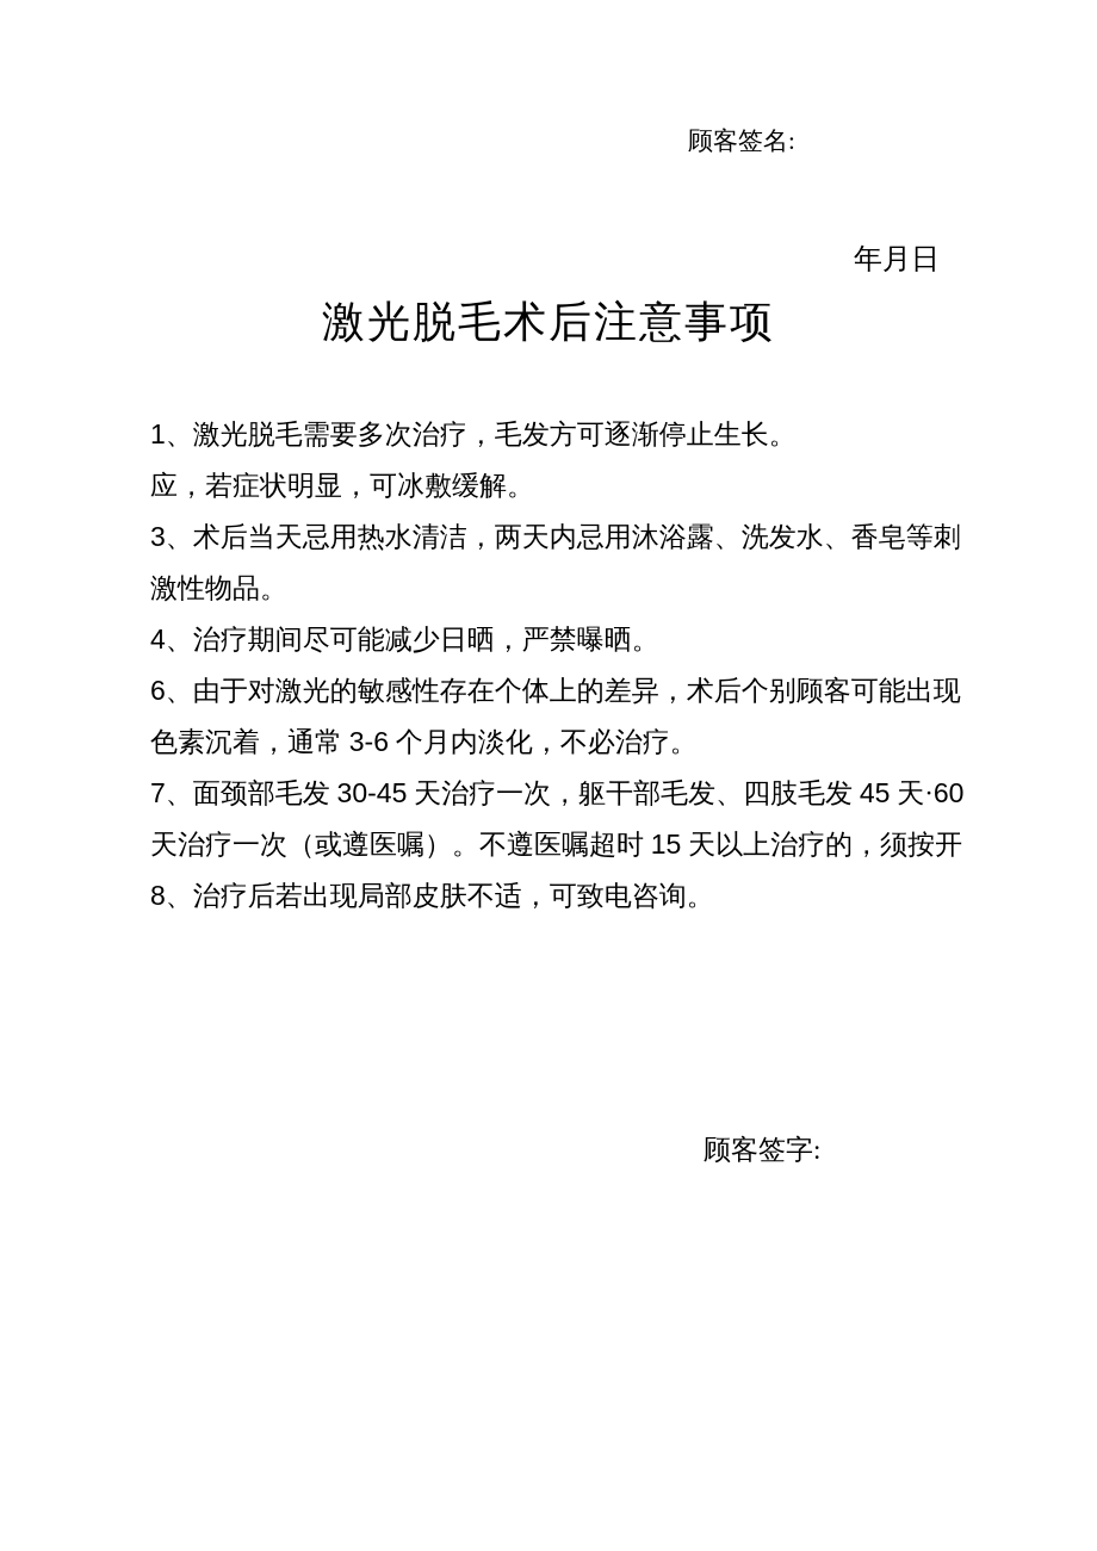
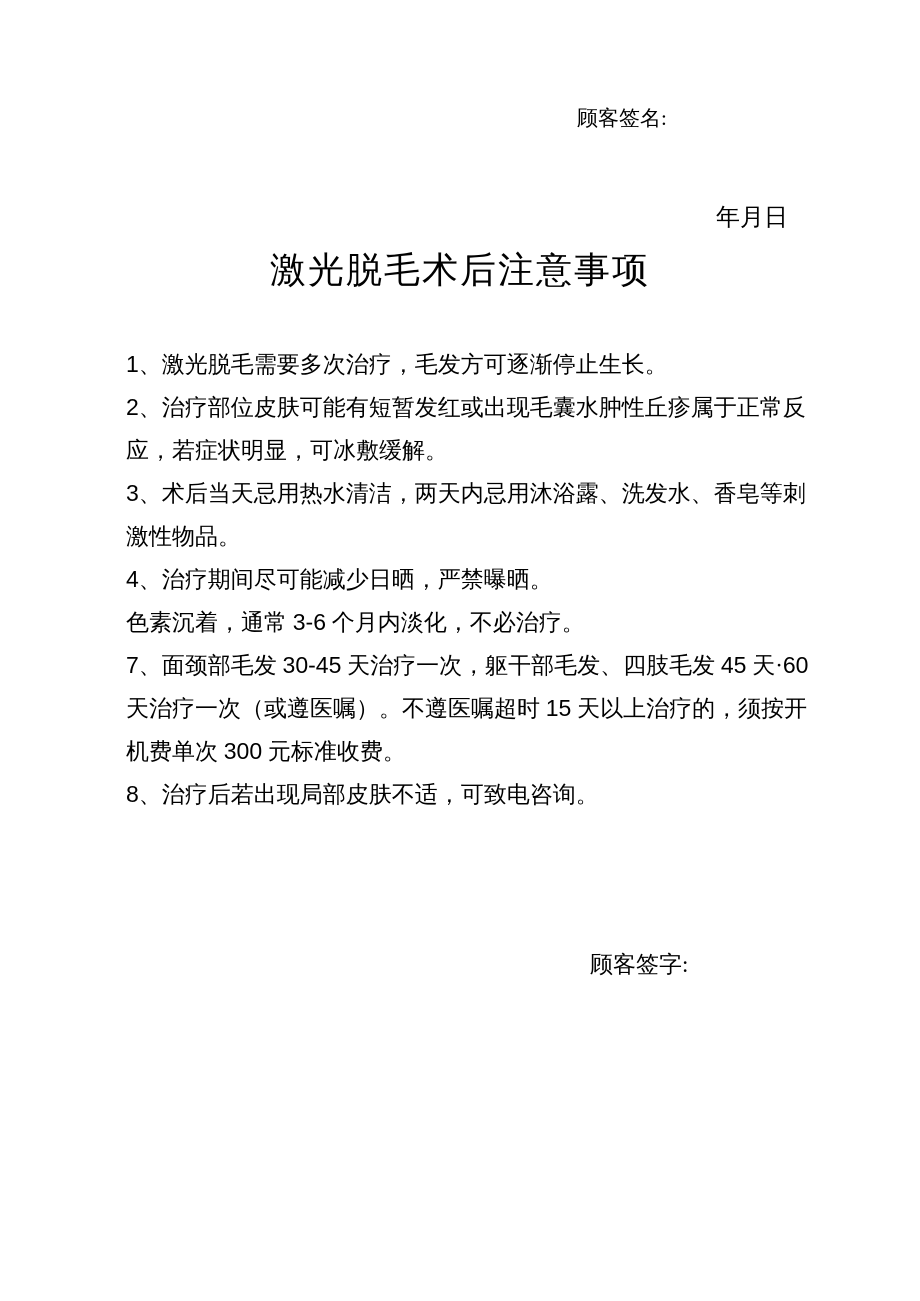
  顾客签名:
  年月日
  激光脱毛术后注意事项
  1、激光脱毛需要多次治疗，毛发方可逐渐停止生长。
+ 2、治疗部位皮肤可能有短暂发红或出现毛囊水肿性丘疹属于正常反
  应，若症状明显，可冰敷缓解。
  3、术后当天忌用热水清洁，两天内忌用沐浴露、洗发水、香皂等刺
  激性物品。
  4、治疗期间尽可能减少日晒，严禁曝晒。
- 6、由于对激光的敏感性存在个体上的差异，术后个别顾客可能出现
  色素沉着，通常 3-6 个月内淡化，不必治疗。
  7、面颈部毛发 30-45 天治疗一次，躯干部毛发、四肢毛发 45 天·60
  天治疗一次（或遵医嘱）。不遵医嘱超时 15 天以上治疗的，须按开
+ 机费单次 300 元标准收费。
  8、治疗后若出现局部皮肤不适，可致电咨询。
  顾客签字:
